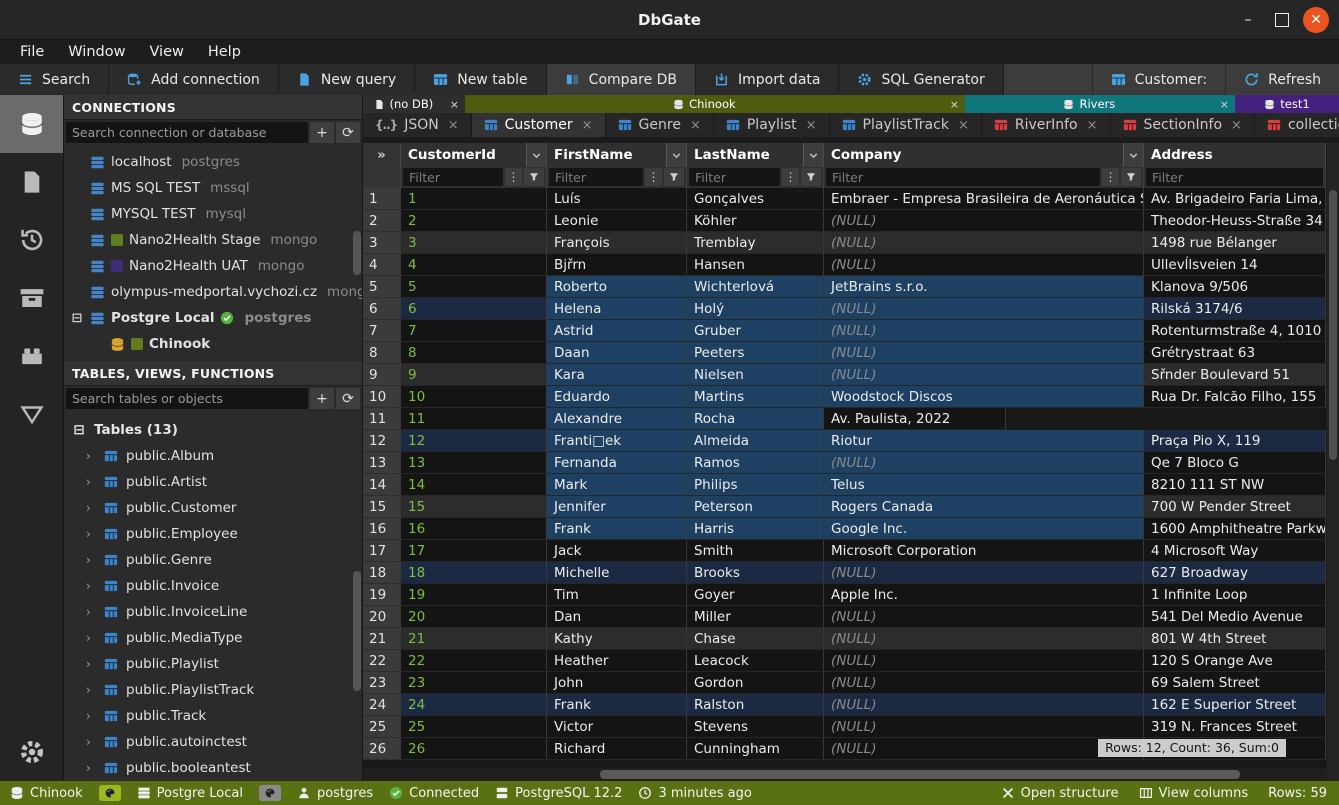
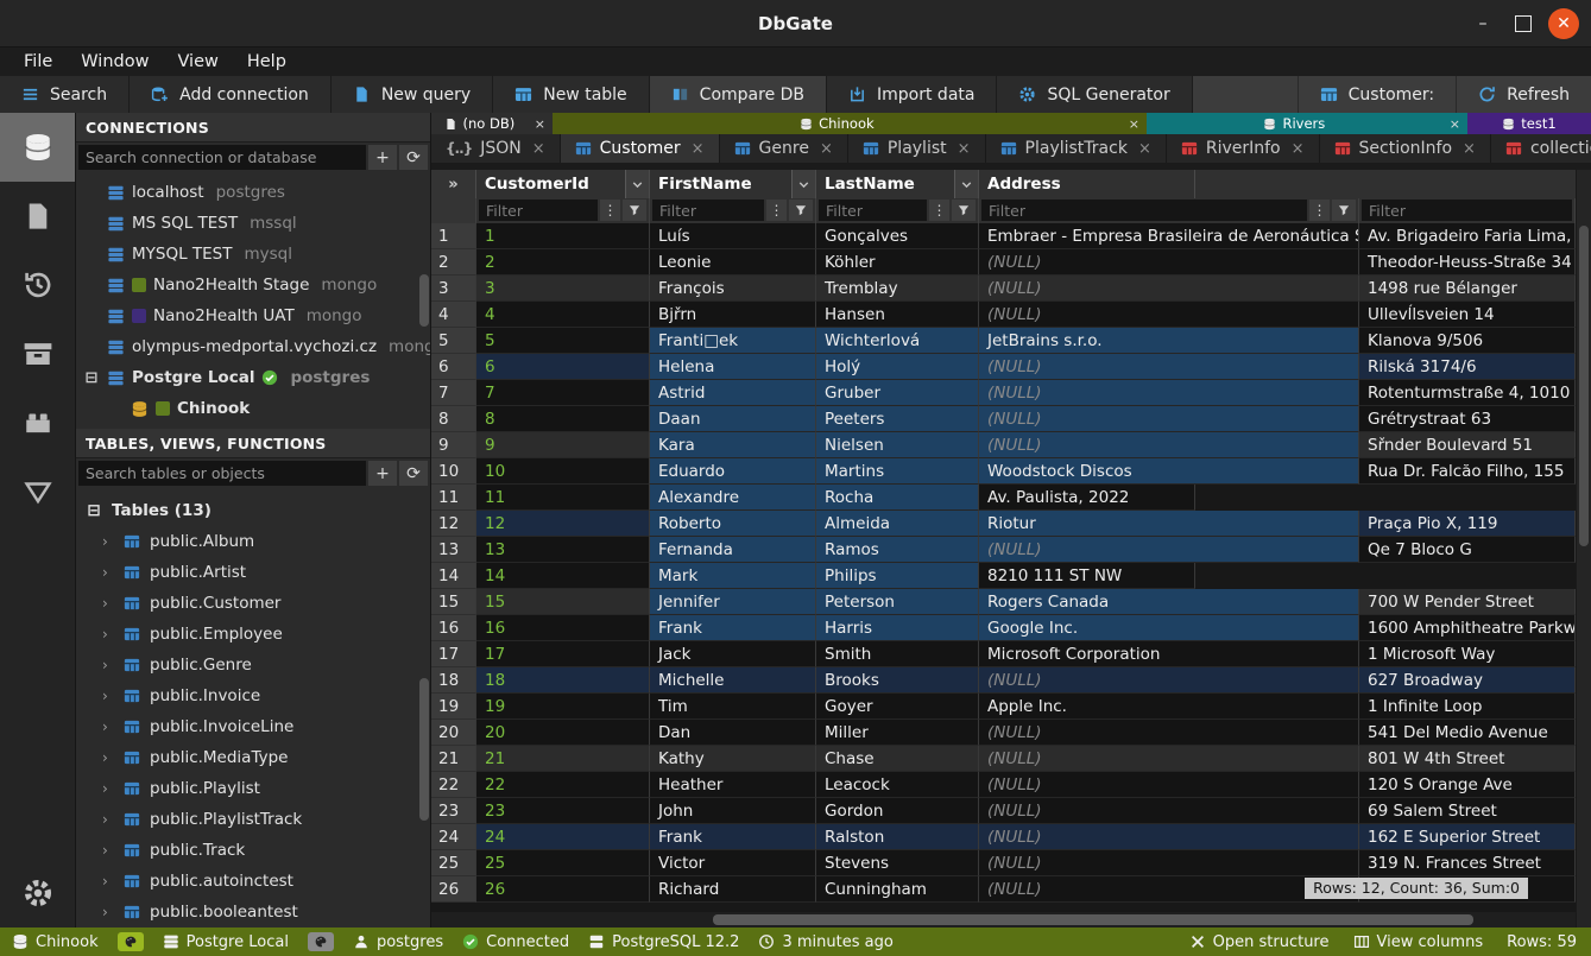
  DbGate
  –
  ✕
  File
  Window
  View
  Help
  Search
  Add connection
  New query
  New table
  Compare DB
  Import data
  SQL Generator
  Customer:
  Refresh
  CONNECTIONS
  Search connection or database
  +
  ⟳
  localhost
  postgres
  MS SQL TEST
  mssql
  MYSQL TEST
  mysql
  Nano2Health Stage
  mongo
  Nano2Health UAT
  mongo
  olympus-medportal.vychozi.cz
  mong
  ⊟
  Postgre Local
  postgres
  Chinook
  TABLES, VIEWS, FUNCTIONS
  Search tables or objects
  +
  ⟳
  ⊟
  Tables (13)
  ›
  public.Album
  ›
  public.Artist
  ›
  public.Customer
  ›
  public.Employee
  ›
  public.Genre
  ›
  public.Invoice
  ›
  public.InvoiceLine
  ›
  public.MediaType
  ›
  public.Playlist
  ›
  public.PlaylistTrack
  ›
  public.Track
  ›
  public.autoinctest
  ›
  public.booleantest
  (no DB)
  ×
  Chinook
  ×
  Rivers
  ×
  test1
  {..}
  JSON
  ×
  Customer
  ×
  Genre
  ×
  Playlist
  ×
  PlaylistTrack
  ×
  RiverInfo
  ×
  SectionInfo
  ×
  collecti
  »
  CustomerId
  FirstName
  LastName
- Company
  Address
  Filter
  ⋮
  Filter
  ⋮
  Filter
  ⋮
  Filter
  ⋮
  Filter
  1
  1
  Luís
  Gonçalves
  Embraer - Empresa Brasileira de Aeronáutica
  Av. Brigadeiro Faria Lima,
  2
  2
  Leonie
  Köhler
  (NULL)
  Theodor-Heuss-Straße 34
  3
  3
  François
  Tremblay
  (NULL)
  1498 rue Bélanger
  4
  4
  Bjřrn
  Hansen
  (NULL)
  Ullevĺlsveien 14
  5
  5
- Roberto
+ Franti□ek
  Wichterlová
  JetBrains s.r.o.
  Klanova 9/506
  6
  6
  Helena
  Holý
  (NULL)
  Rilská 3174/6
  7
  7
  Astrid
  Gruber
  (NULL)
  8
  8
  Daan
  Peeters
  (NULL)
  Grétrystraat 63
  9
  9
  Kara
  Nielsen
  (NULL)
  Sřnder Boulevard 51
  10
  10
  Eduardo
  Martins
  Woodstock Discos
  Rua Dr. Falcăo Filho, 155
  11
  11
  Alexandre
  Rocha
  Av. Paulista, 2022
  12
  12
- Franti□ek
+ Roberto
  Almeida
  Riotur
  Praça Pio X, 119
  13
  13
  Fernanda
  Ramos
  (NULL)
  Qe 7 Bloco G
  14
  14
  Mark
  Philips
- Telus
  8210 111 ST NW
  15
  15
  Jennifer
  Peterson
  Rogers Canada
  700 W Pender Street
  16
  16
  Frank
  Harris
  Google Inc.
  1600 Amphitheatre Parkw
  17
  17
  Jack
  Smith
  Microsoft Corporation
- 4 Microsoft Way
+ 1 Microsoft Way
  18
  18
  Michelle
  Brooks
  (NULL)
  627 Broadway
  19
  19
  Tim
  Goyer
  Apple Inc.
  1 Infinite Loop
  20
  20
  Dan
  Miller
  (NULL)
  541 Del Medio Avenue
  21
  21
  Kathy
  Chase
  (NULL)
  801 W 4th Street
  22
  22
  Heather
  Leacock
  (NULL)
  120 S Orange Ave
  23
  23
  John
  Gordon
  (NULL)
  69 Salem Street
  24
  24
  Frank
  Ralston
  (NULL)
  162 E Superior Street
  25
  25
  Victor
  Stevens
  (NULL)
  319 N. Frances Street
  26
  26
  Richard
  Cunningham
  (NULL)
  Rows: 12, Count: 36, Sum:0
  Chinook
  Postgre Local
  postgres
  Connected
  PostgreSQL 12.2
  3 minutes ago
  Open structure
  View columns
  Rows: 59
